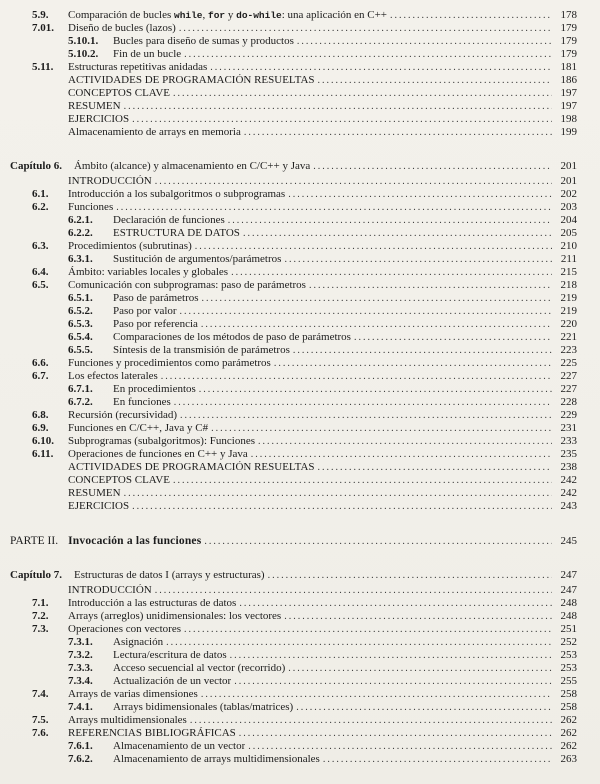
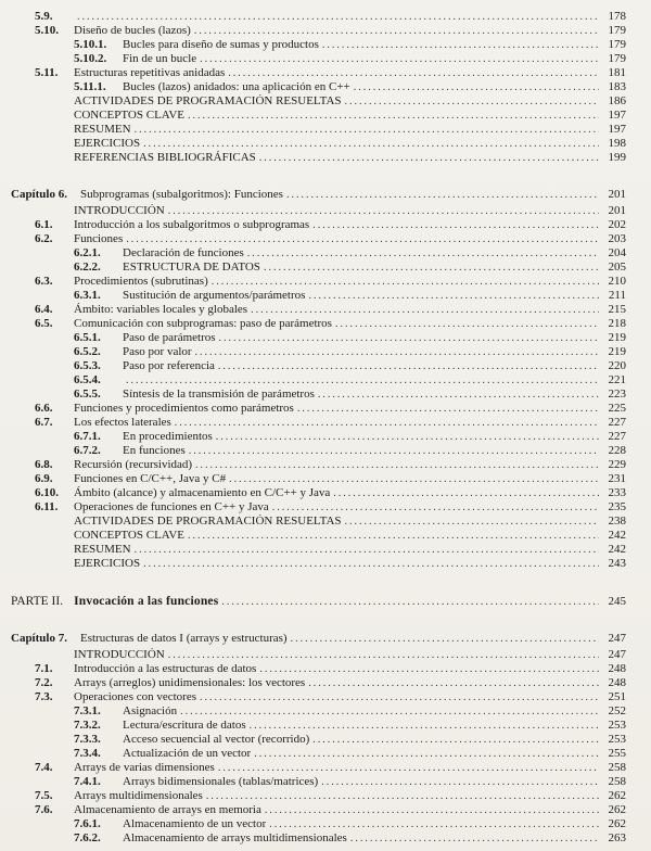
  5.9.
- Comparación de bucles while, for y do-while: una aplicación en C++
  178
- 7.01.
+ 5.10.
  Diseño de bucles (lazos)
  179
  5.10.1.
  Bucles para diseño de sumas y productos
  179
  5.10.2.
  Fin de un bucle
  179
  5.11.
  Estructuras repetitivas anidadas
  181
+ 5.11.1.
+ Bucles (lazos) anidados: una aplicación en C++
+ 183
  ACTIVIDADES DE PROGRAMACIÓN RESUELTAS
  186
  CONCEPTOS CLAVE
  197
  RESUMEN
  197
  EJERCICIOS
  198
- Almacenamiento de arrays en memoria
+ REFERENCIAS BIBLIOGRÁFICAS
  199
  Capítulo 6.
- Ámbito (alcance) y almacenamiento en C/C++ y Java
+ Subprogramas (subalgoritmos): Funciones
  201
  INTRODUCCIÓN
  201
  6.1.
  Introducción a los subalgoritmos o subprogramas
  202
  6.2.
  Funciones
  203
  6.2.1.
  Declaración de funciones
  204
  6.2.2.
  ESTRUCTURA DE DATOS
  205
  6.3.
  Procedimientos (subrutinas)
  210
  6.3.1.
  Sustitución de argumentos/parámetros
  211
  6.4.
  Ámbito: variables locales y globales
  215
  6.5.
  Comunicación con subprogramas: paso de parámetros
  218
  6.5.1.
  Paso de parámetros
  219
  6.5.2.
  Paso por valor
  219
  6.5.3.
  Paso por referencia
  220
  6.5.4.
- Comparaciones de los métodos de paso de parámetros
  221
  6.5.5.
  Síntesis de la transmisión de parámetros
  223
  6.6.
  Funciones y procedimientos como parámetros
  225
  6.7.
  Los efectos laterales
  227
  6.7.1.
  En procedimientos
  227
  6.7.2.
  En funciones
  228
  6.8.
  Recursión (recursividad)
  229
  6.9.
  Funciones en C/C++, Java y C#
  231
  6.10.
- Subprogramas (subalgoritmos): Funciones
+ Ámbito (alcance) y almacenamiento en C/C++ y Java
  233
  6.11.
  Operaciones de funciones en C++ y Java
  235
  ACTIVIDADES DE PROGRAMACIÓN RESUELTAS
  238
  CONCEPTOS CLAVE
  242
  RESUMEN
  242
  EJERCICIOS
  243
  PARTE II.
  Invocación a las funciones
  245
  Capítulo 7.
  Estructuras de datos I (arrays y estructuras)
  247
  INTRODUCCIÓN
  247
  7.1.
  Introducción a las estructuras de datos
  248
  7.2.
  Arrays (arreglos) unidimensionales: los vectores
  248
  7.3.
  Operaciones con vectores
  251
  7.3.1.
  Asignación
  252
  7.3.2.
  Lectura/escritura de datos
  253
  7.3.3.
  Acceso secuencial al vector (recorrido)
  253
  7.3.4.
  Actualización de un vector
  255
  7.4.
  Arrays de varias dimensiones
  258
  7.4.1.
  Arrays bidimensionales (tablas/matrices)
  258
  7.5.
  Arrays multidimensionales
  262
  7.6.
- REFERENCIAS BIBLIOGRÁFICAS
+ Almacenamiento de arrays en memoria
  262
  7.6.1.
  Almacenamiento de un vector
  262
  7.6.2.
  Almacenamiento de arrays multidimensionales
  263
